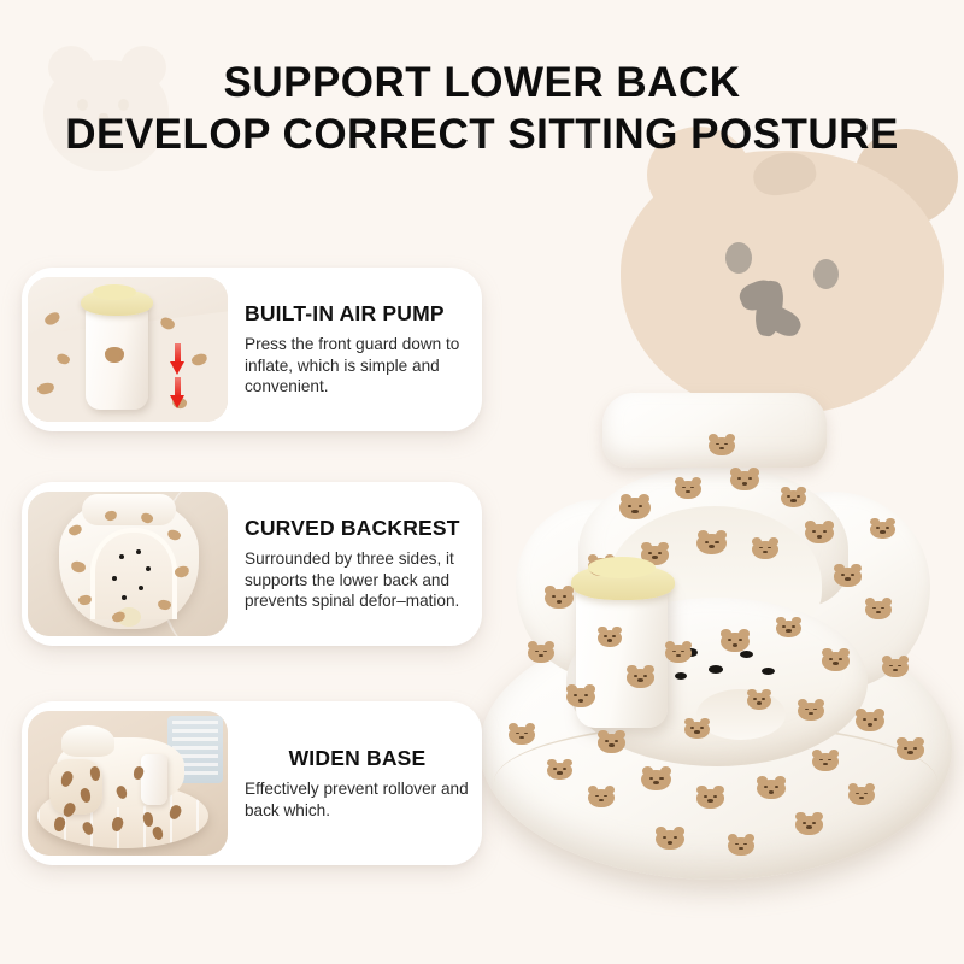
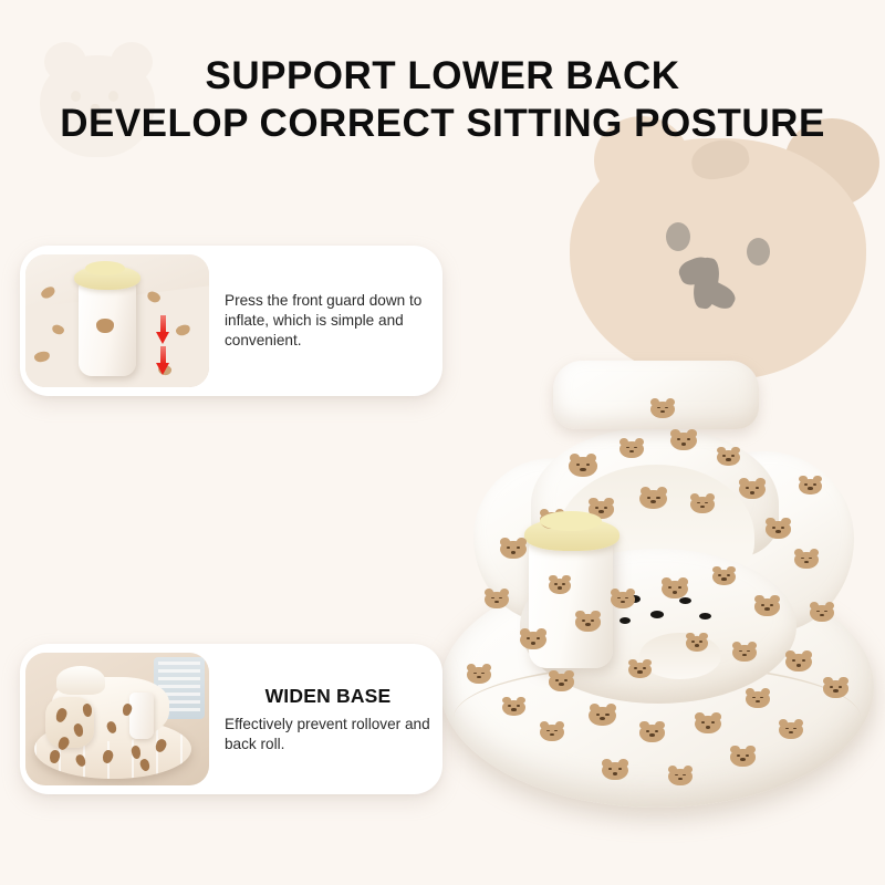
  SUPPORT LOWER BACK
  DEVELOP CORRECT SITTING POSTURE
- BUILT-IN AIR PUMP
  Press the front guard down to inflate, which is simple and convenient.
- CURVED BACKREST
- Surrounded by three sides, it supports the lower back and prevents spinal defor–mation.
  WIDEN BASE
- Effectively prevent rollover and back which.
+ Effectively prevent rollover and back roll.
